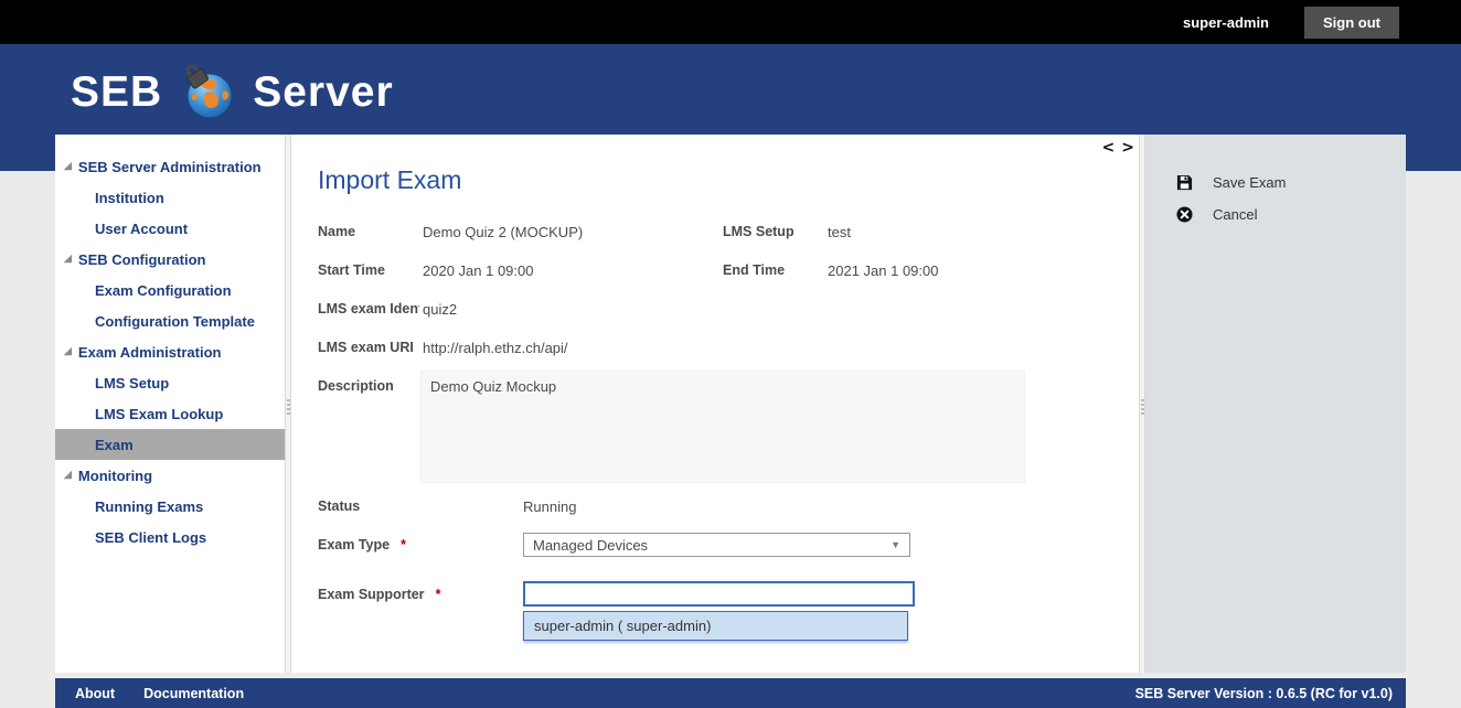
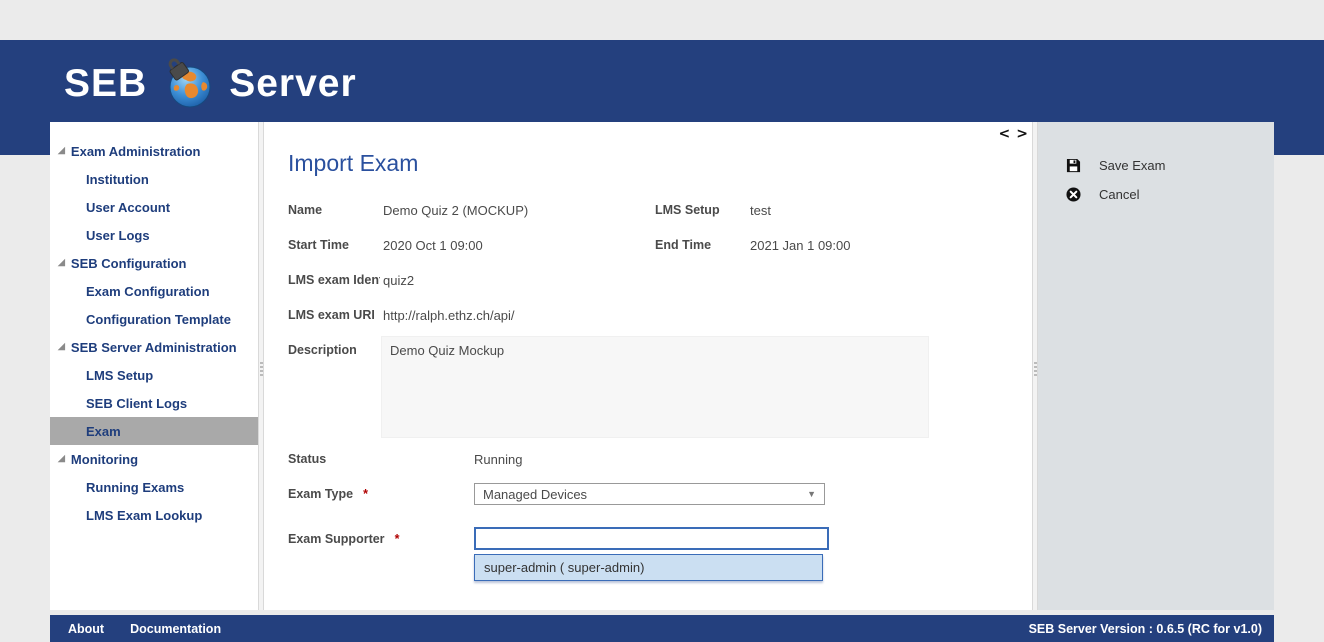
- super-admin
- Sign out
  SEB
  Server
  ◢
- SEB Server Administration
+ Exam Administration
  Institution
  User Account
+ User Logs
  ◢
  SEB Configuration
  Exam Configuration
  Configuration Template
  ◢
- Exam Administration
+ SEB Server Administration
  LMS Setup
- LMS Exam Lookup
+ SEB Client Logs
  Exam
  ◢
  Monitoring
  Running Exams
- SEB Client Logs
+ LMS Exam Lookup
  <
  >
  Import Exam
  Name
  Demo Quiz 2 (MOCKUP)
  LMS Setup
  test
  Start Time
- 2020 Jan 1 09:00
+ 2020 Oct 1 09:00
  End Time
  2021 Jan 1 09:00
  quiz2
  LMS exam URI
  http://ralph.ethz.ch/api/
  Description
  Demo Quiz Mockup
  Status
  Running
  Exam Type *
  Managed Devices
  ▼
  Exam Supporter *
  super-admin ( super-admin)
  Save Exam
  Cancel
  About
  Documentation
  SEB Server Version : 0.6.5 (RC for v1.0)
